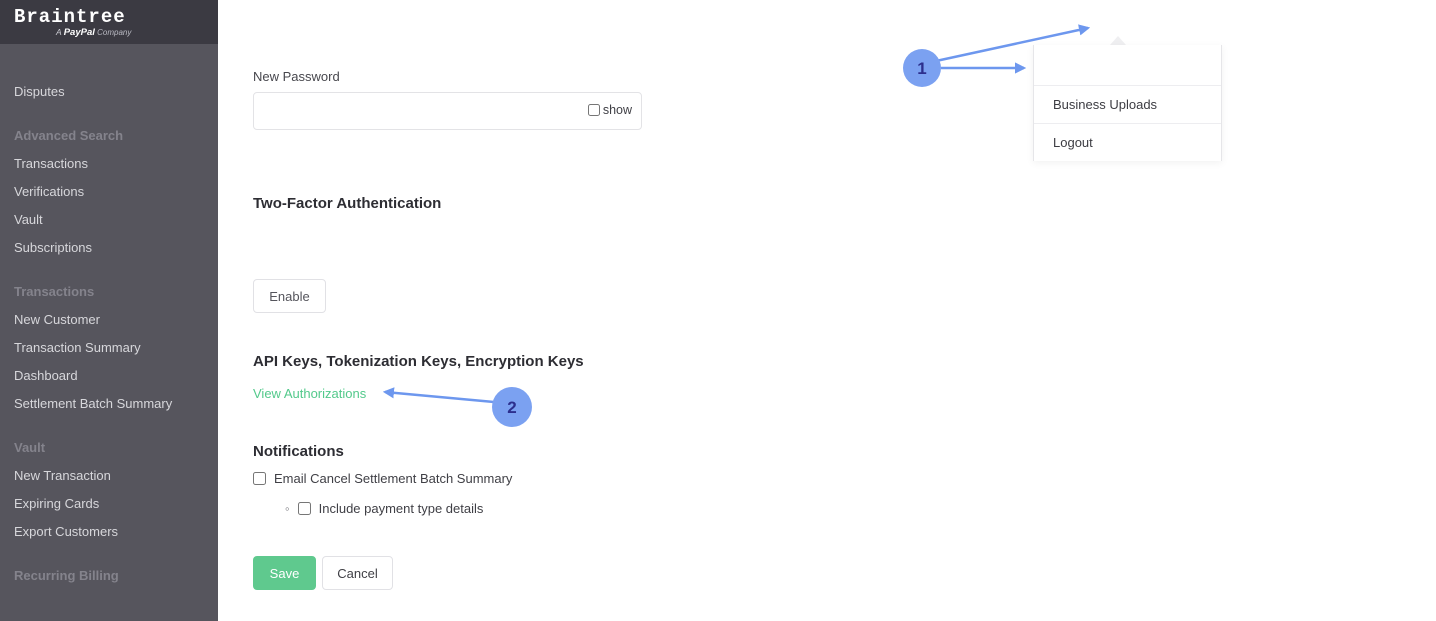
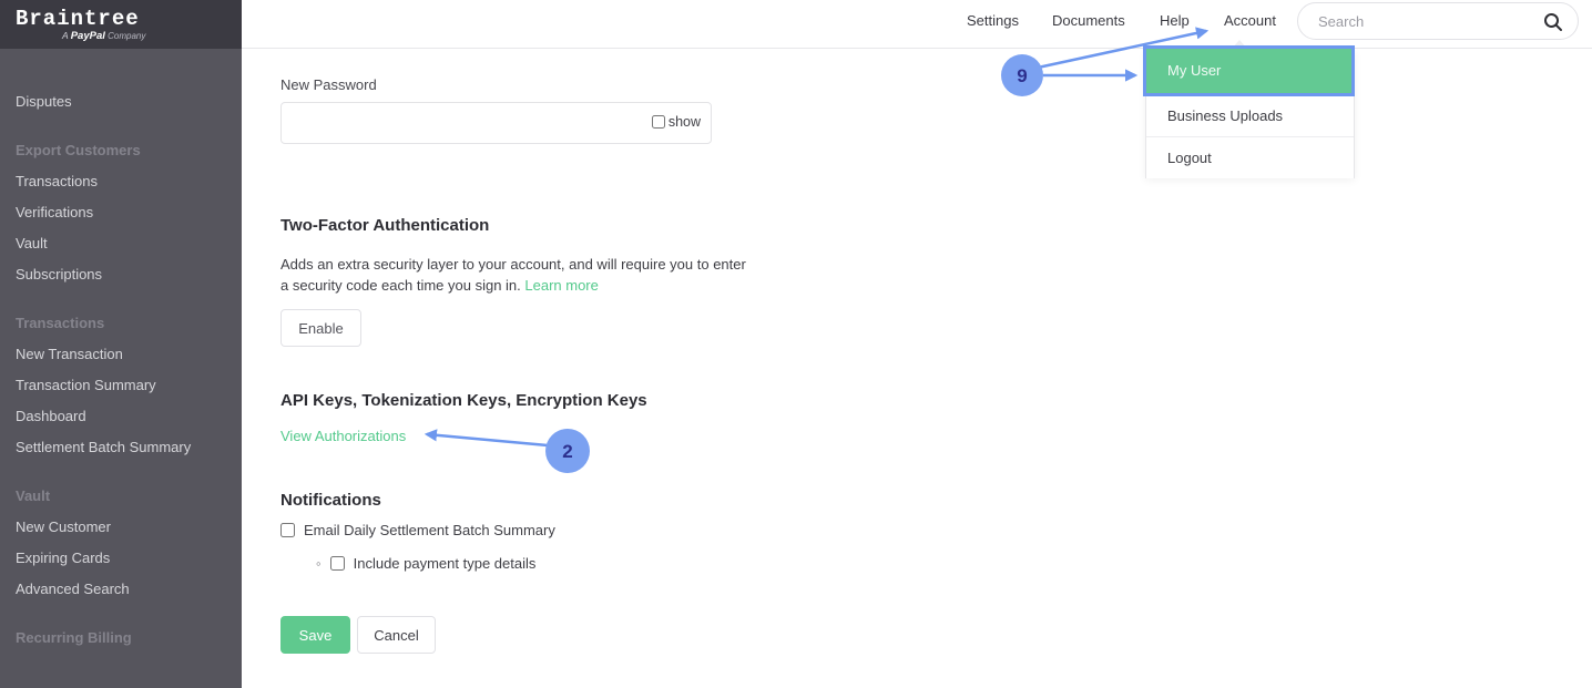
  Braintree
  A PayPal Company
  Disputes
- Advanced Search
+ Export Customers
  Transactions
  Verifications
  Vault
  Subscriptions
  Transactions
- New Customer
+ New Transaction
  Transaction Summary
  Dashboard
  Settlement Batch Summary
  Vault
- New Transaction
+ New Customer
  Expiring Cards
- Export Customers
+ Advanced Search
  Recurring Billing
+ Settings
+ Documents
+ Help
+ Account
+ Search
  Business Uploads
  Logout
+ My User
  New Password
  show
  Two-Factor Authentication
+ Adds an extra security layer to your account, and will require you to enter a security code each time you sign in. Learn more
  Enable
  API Keys, Tokenization Keys, Encryption Keys
  View Authorizations
  Notifications
- Email Cancel Settlement Batch Summary
+ Email Daily Settlement Batch Summary
  ◦
  Include payment type details
  Save
  Cancel
- 1
+ 9
  2
